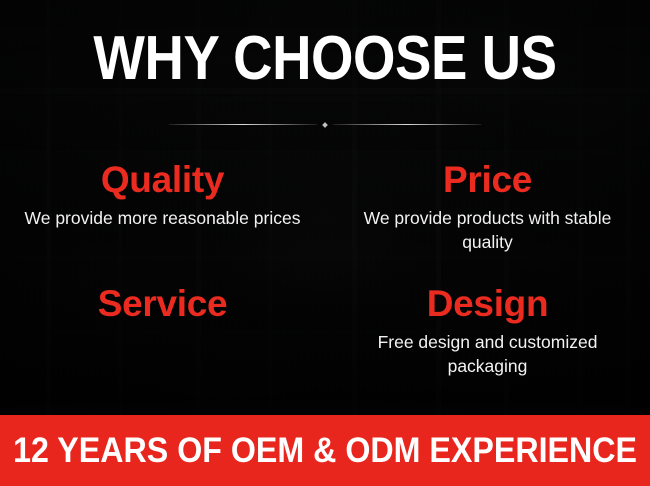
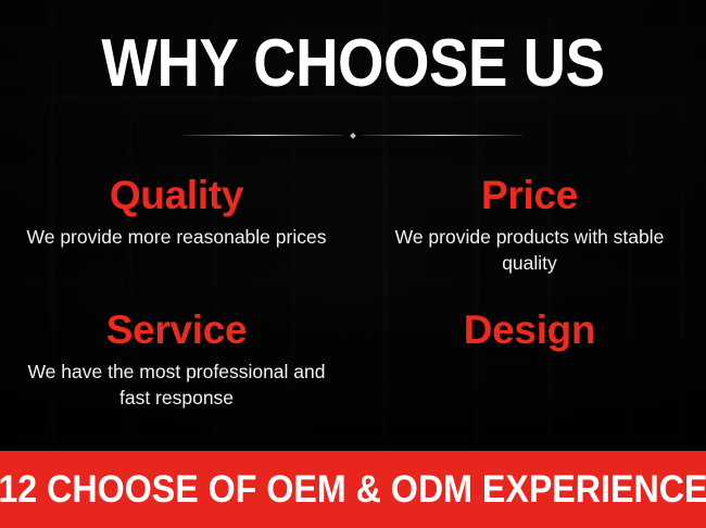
  WHY CHOOSE US
  Quality
  We provide more reasonable prices
  Price
  We provide products with stable quality
  Service
+ We have the most professional and fast response
  Design
- Free design and customized packaging
- 12 YEARS OF OEM & ODM EXPERIENCE
+ 12 CHOOSE OF OEM & ODM EXPERIENCE
